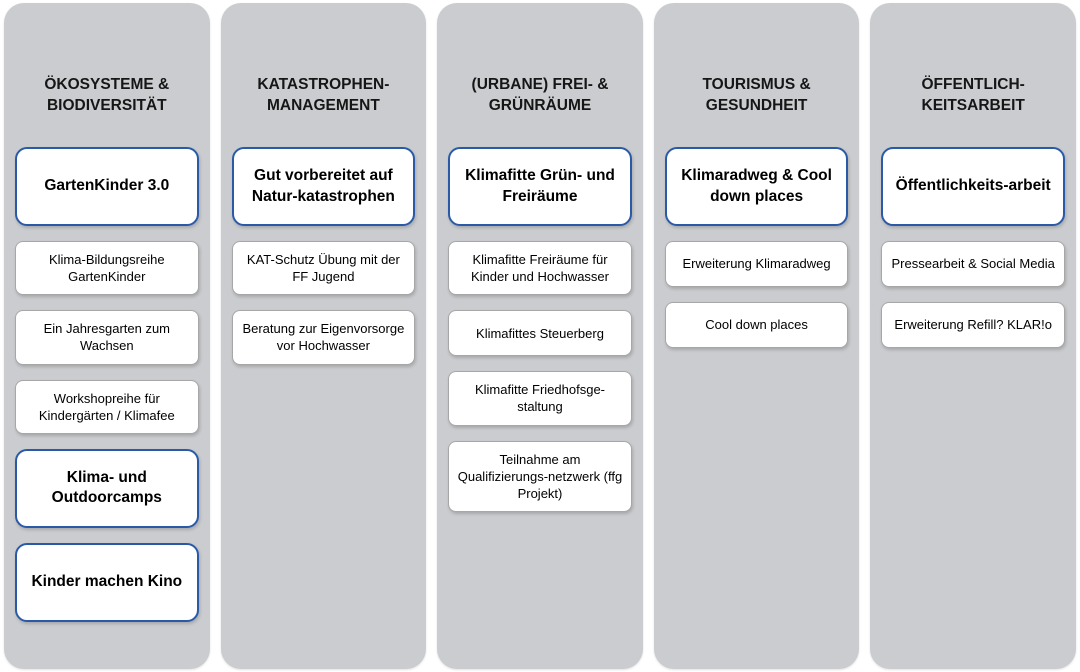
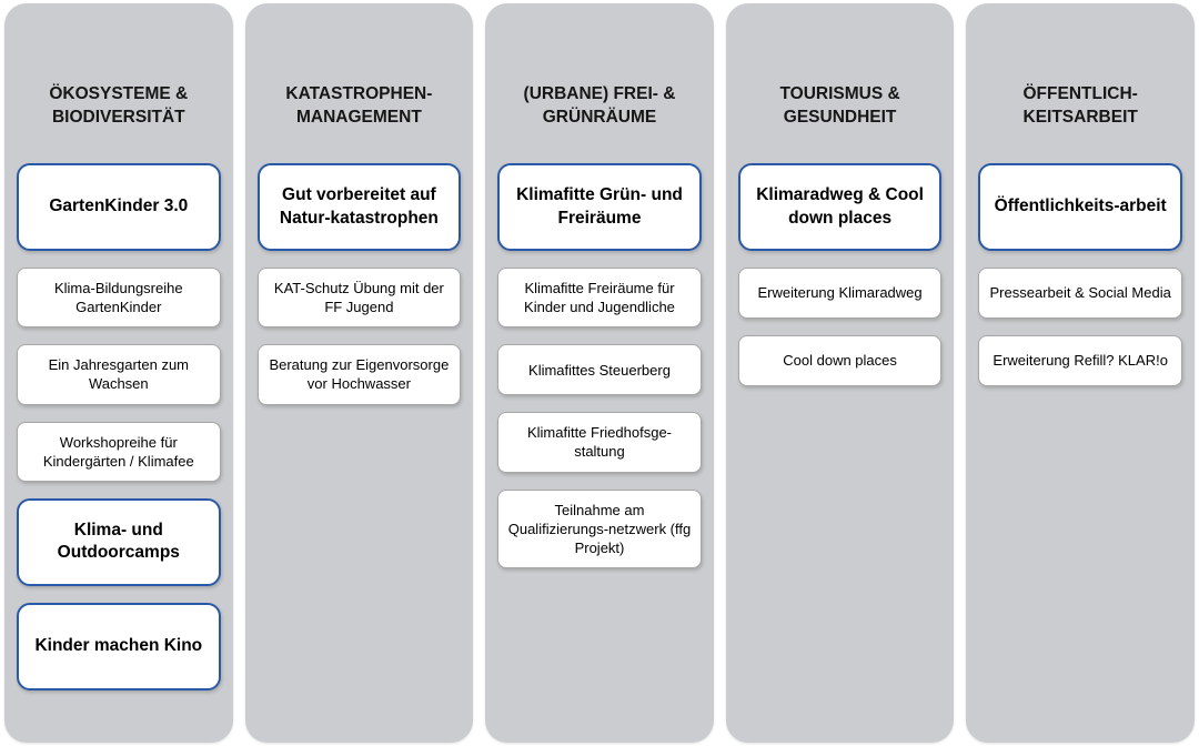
  ÖKOSYSTEME & BIODIVERSITÄT
  GartenKinder 3.0
  Klima-Bildungsreihe GartenKinder
  Ein Jahresgarten zum Wachsen
  Workshopreihe für Kindergärten / Klimafee
  Klima- und Outdoorcamps
  Kinder machen Kino
  KATASTROPHEN-MANAGEMENT
  Gut vorbereitet auf Natur-katastrophen
  KAT-Schutz Übung mit der FF Jugend
  Beratung zur Eigenvorsorge vor Hochwasser
  (URBANE) FREI- & GRÜNRÄUME
  Klimafitte Grün- und Freiräume
- Klimafitte Freiräume für Kinder und Hochwasser
+ Klimafitte Freiräume für Kinder und Jugendliche
  Klimafittes Steuerberg
  Klimafitte Friedhofsge-staltung
  Teilnahme am Qualifizierungs-netzwerk (ffg Projekt)
  TOURISMUS & GESUNDHEIT
  Klimaradweg & Cool down places
  Erweiterung Klimaradweg
  Cool down places
  ÖFFENTLICH-KEITSARBEIT
  Öffentlichkeits-arbeit
  Pressearbeit & Social Media
  Erweiterung Refill? KLAR!o
